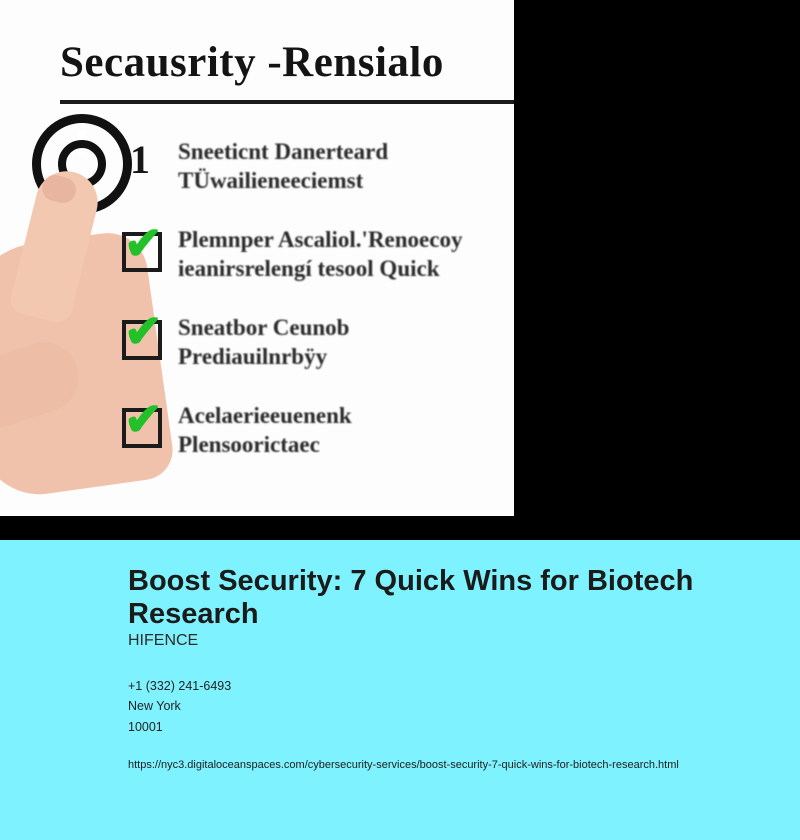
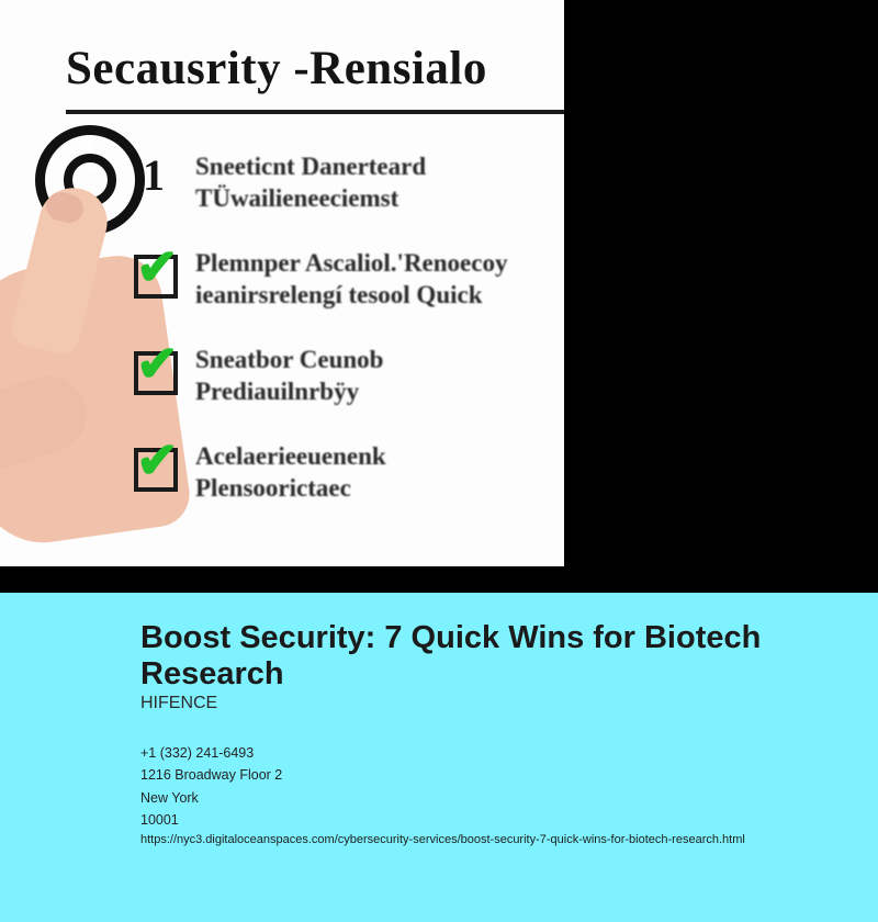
  Secausrity -Rensialo
  1
  Sneeticnt Danerteard TÜwailieneeciemst
  ✔
  Plemnper Ascaliol.'Renoecoy ieanirsrelengí tesool Quick
  ✔
  Sneatbor Ceunob Prediauilnrbÿy
  ✔
  Acelaerieeuenenk Plensoorictaec
  Boost Security: 7 Quick Wins for Biotech Research
  HIFENCE
  +1 (332) 241-6493
+ 1216 Broadway Floor 2
  New York
  10001
  https://nyc3.digitaloceanspaces.com/cybersecurity-services/boost-security-7-quick-wins-for-biotech-research.html
